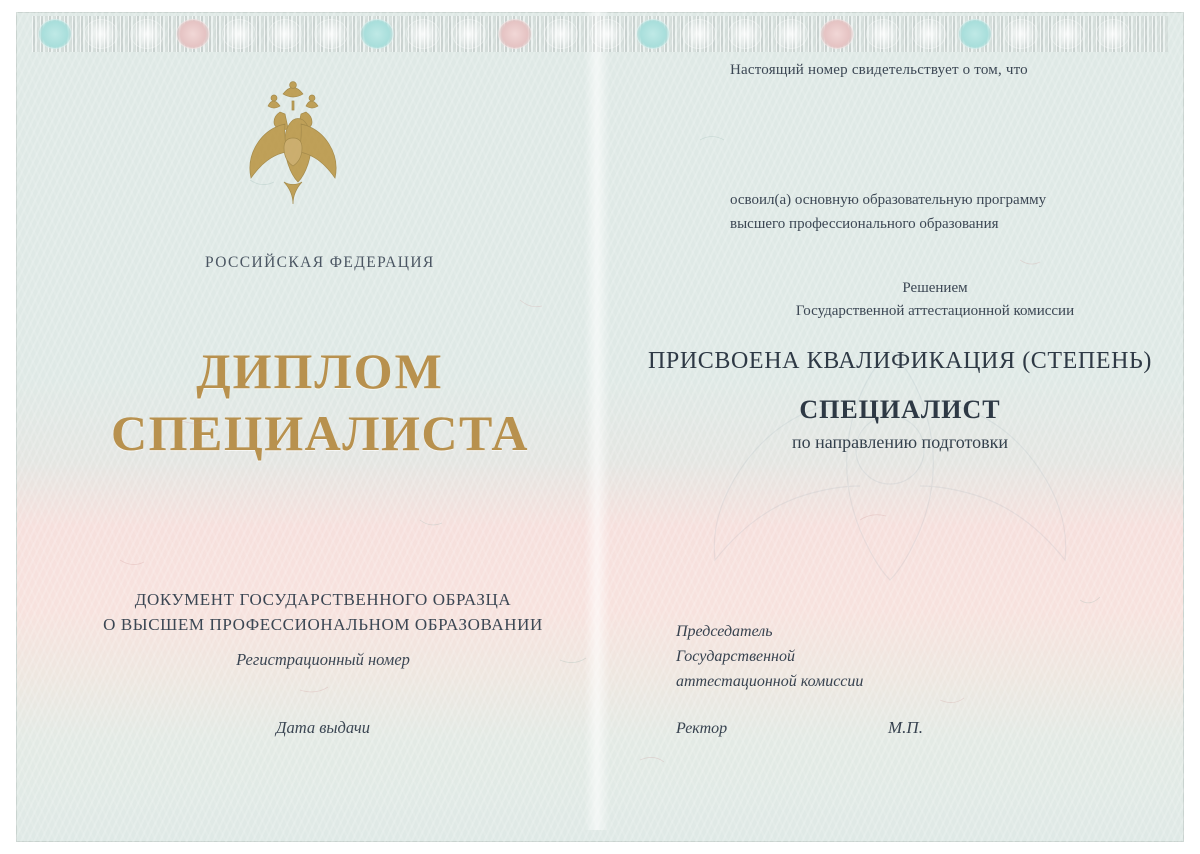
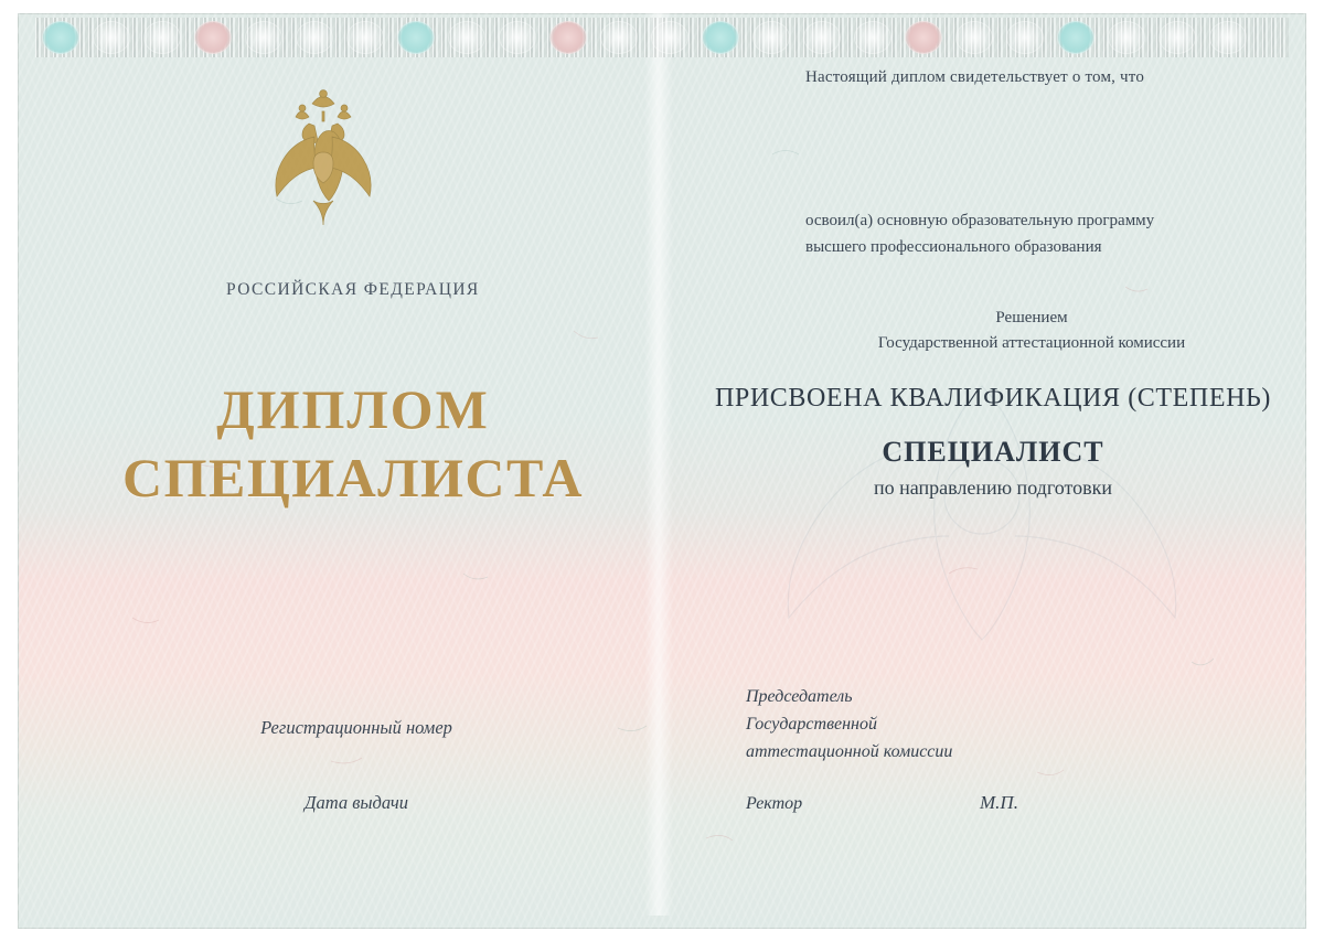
  РОССИЙСКАЯ ФЕДЕРАЦИЯ
  ДИПЛОМ
  СПЕЦИАЛИСТА
- ДОКУМЕНТ ГОСУДАРСТВЕННОГО ОБРАЗЦА
- О ВЫСШЕМ ПРОФЕССИОНАЛЬНОМ ОБРАЗОВАНИИ
  Регистрационный номер
  Дата выдачи
- Настоящий номер свидетельствует о том, что
+ Настоящий диплом свидетельствует о том, что
  освоил(а) основную образовательную программу
  высшего профессионального образования
  Решением
  Государственной аттестационной комиссии
  ПРИСВОЕНА КВАЛИФИКАЦИЯ (СТЕПЕНЬ)
  СПЕЦИАЛИСТ
  по направлению подготовки
  Председатель
  Государственной
  аттестационной комиссии
  Ректор
  М.П.
